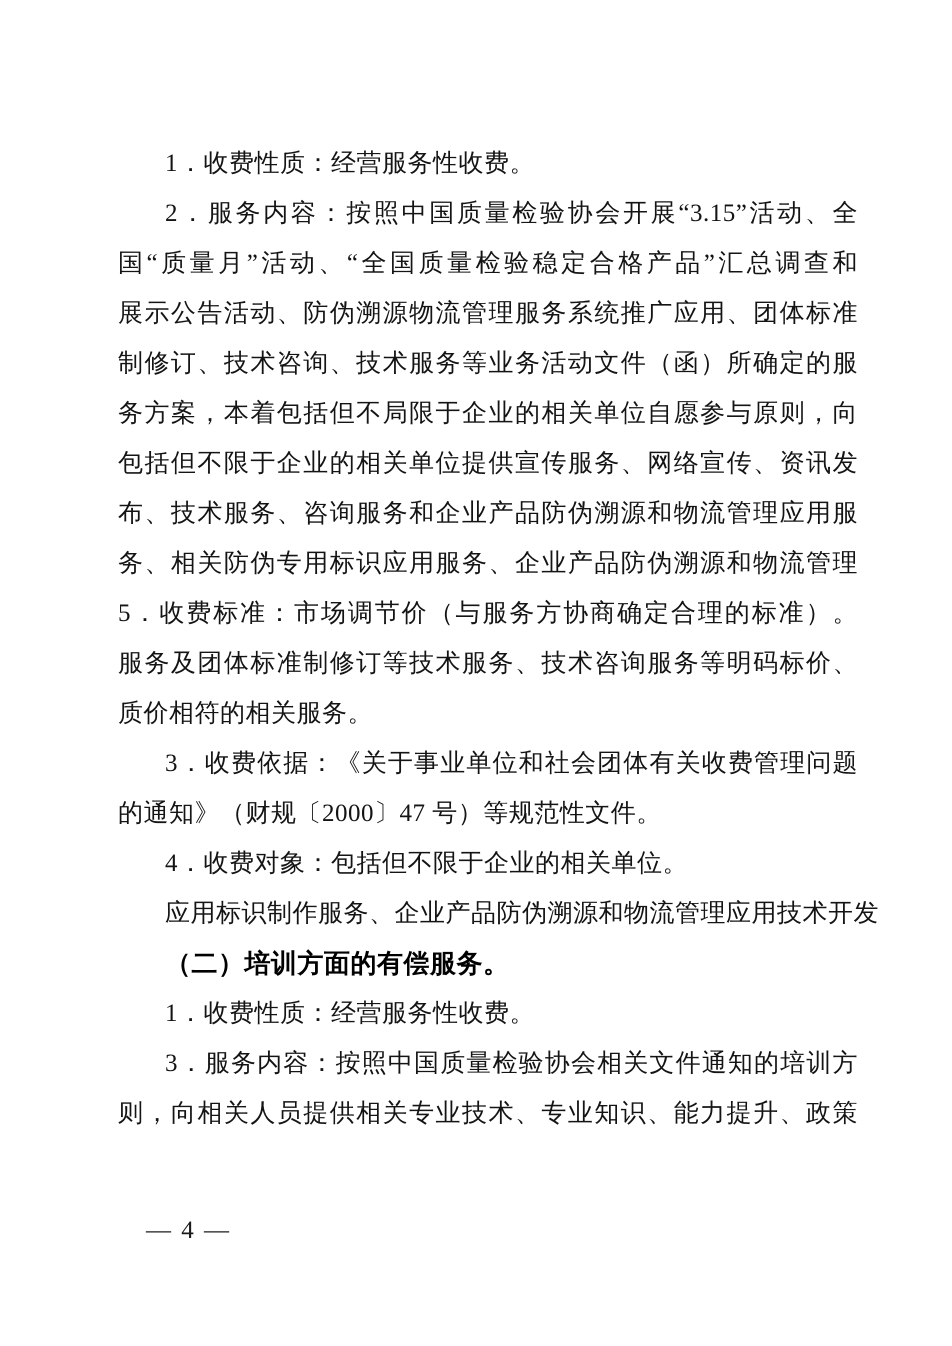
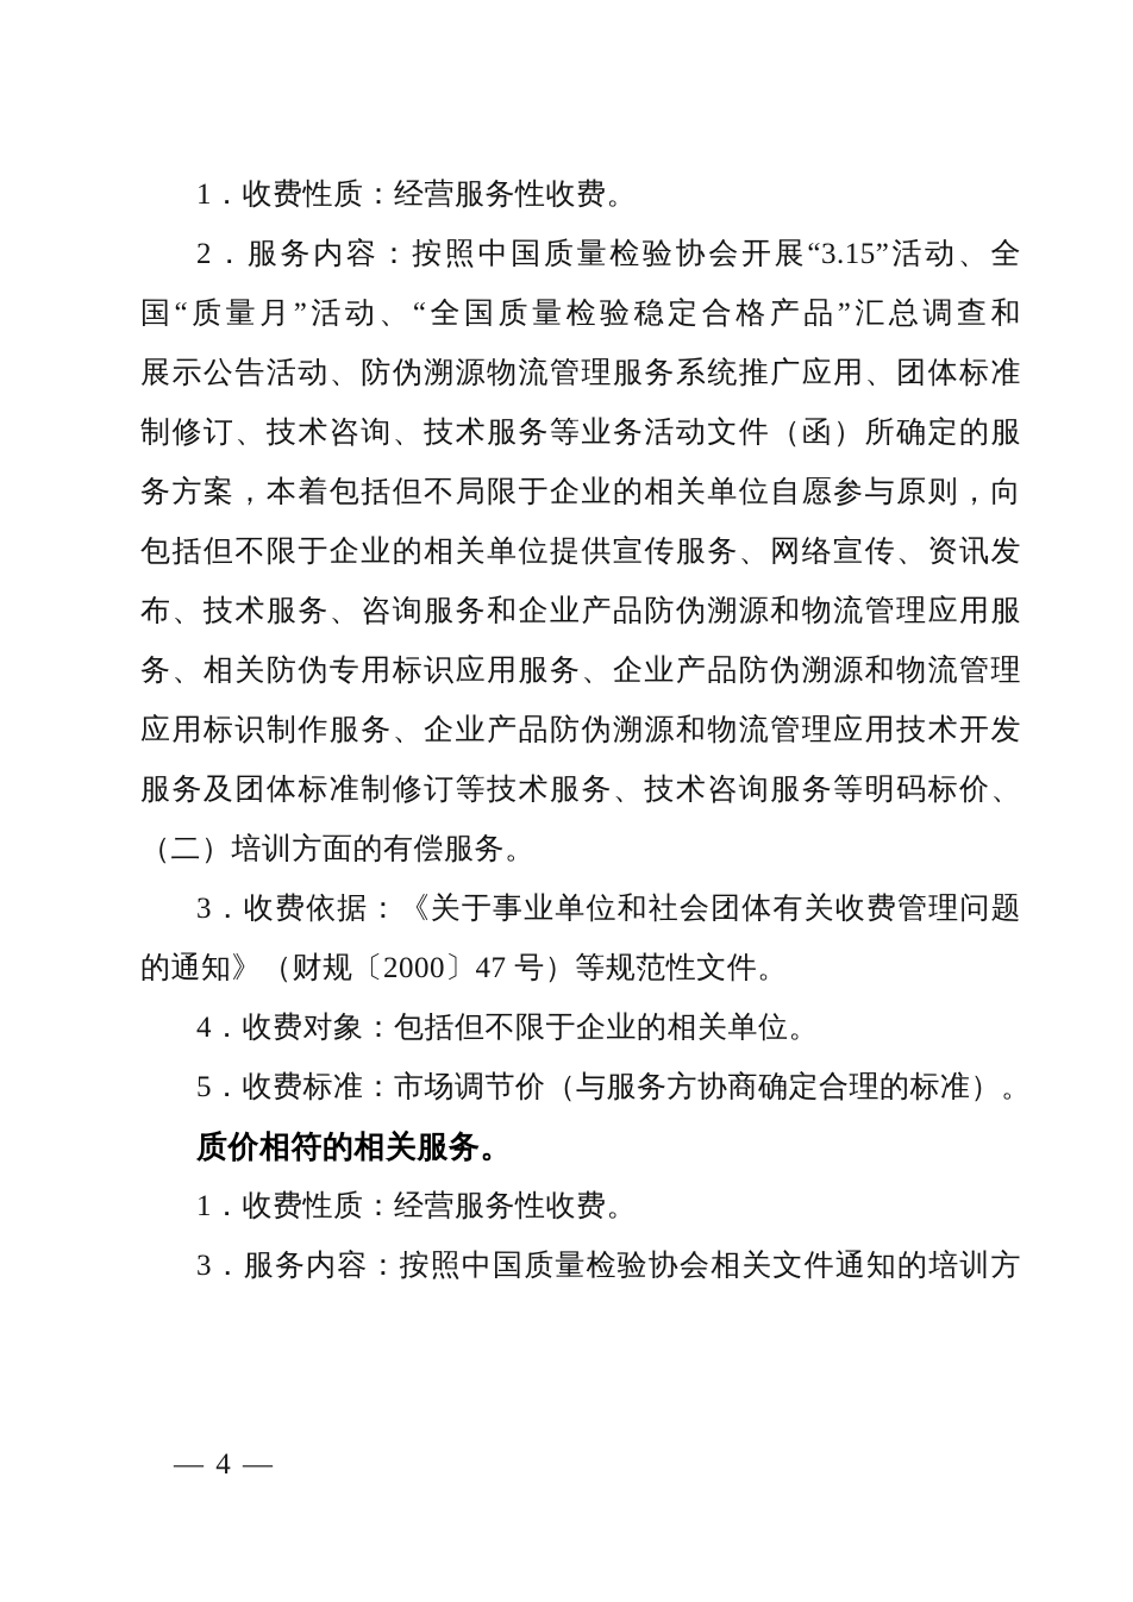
  1．收费性质：经营服务性收费。
  2．服务内容：按照中国质量检验协会开展“3.15”活动、全
  国“质量月”活动、“全国质量检验稳定合格产品”汇总调查和
  展示公告活动、防伪溯源物流管理服务系统推广应用、团体标准
  制修订、技术咨询、技术服务等业务活动文件（函）所确定的服
  务方案，本着包括但不局限于企业的相关单位自愿参与原则，向
  包括但不限于企业的相关单位提供宣传服务、网络宣传、资讯发
  布、技术服务、咨询服务和企业产品防伪溯源和物流管理应用服
  务、相关防伪专用标识应用服务、企业产品防伪溯源和物流管理
- 5．收费标准：市场调节价（与服务方协商确定合理的标准）。
+ 应用标识制作服务、企业产品防伪溯源和物流管理应用技术开发
  服务及团体标准制修订等技术服务、技术咨询服务等明码标价、
- 质价相符的相关服务。
+ （二）培训方面的有偿服务。
  3．收费依据：《关于事业单位和社会团体有关收费管理问题
  的通知》（财规〔2000〕47 号）等规范性文件。
  4．收费对象：包括但不限于企业的相关单位。
- 应用标识制作服务、企业产品防伪溯源和物流管理应用技术开发
+ 5．收费标准：市场调节价（与服务方协商确定合理的标准）。
- （二）培训方面的有偿服务。
+ 质价相符的相关服务。
  1．收费性质：经营服务性收费。
  3．服务内容：按照中国质量检验协会相关文件通知的培训方
- 则，向相关人员提供相关专业技术、专业知识、能力提升、政策
  — 4 —
